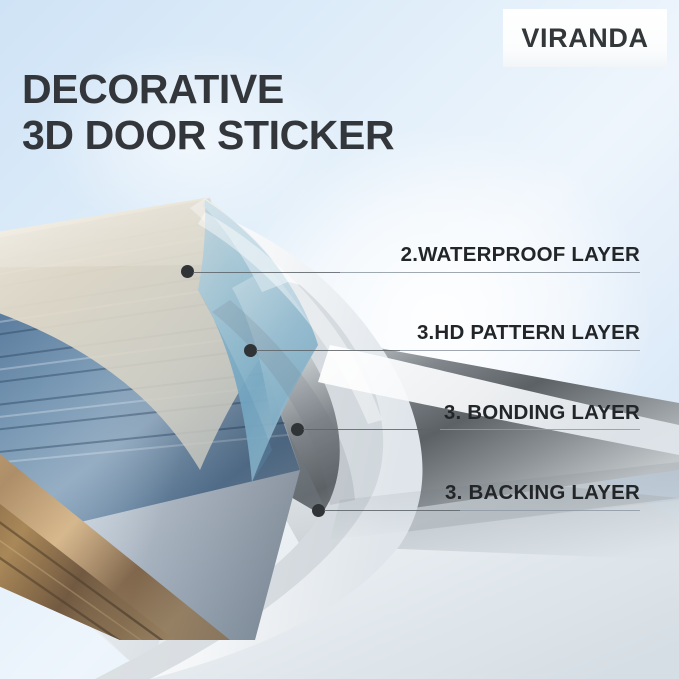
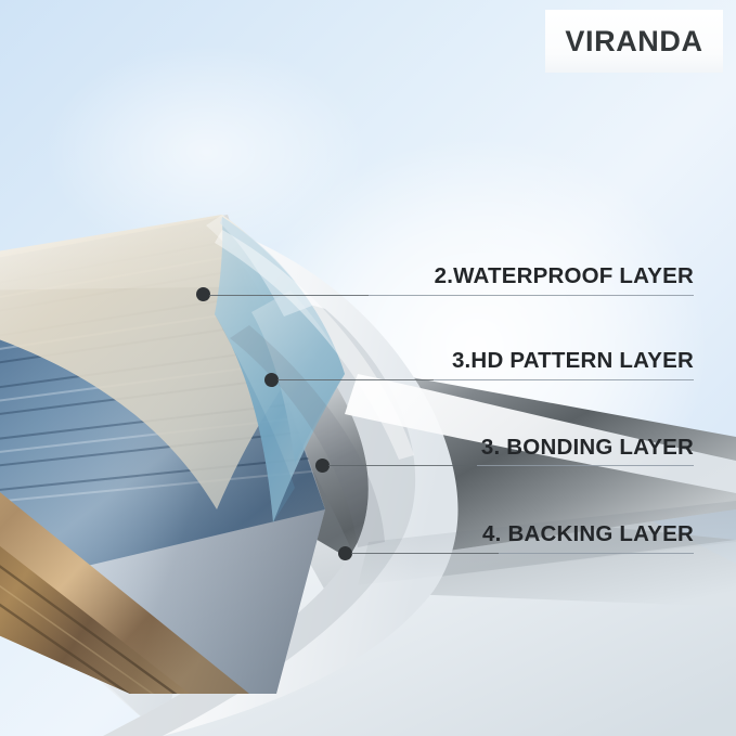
- DECORATIVE
- 3D DOOR STICKER
  VIRANDA
  2.WATERPROOF LAYER
  3.HD PATTERN LAYER
  3. BONDING LAYER
- 3. BACKING LAYER
+ 4. BACKING LAYER
